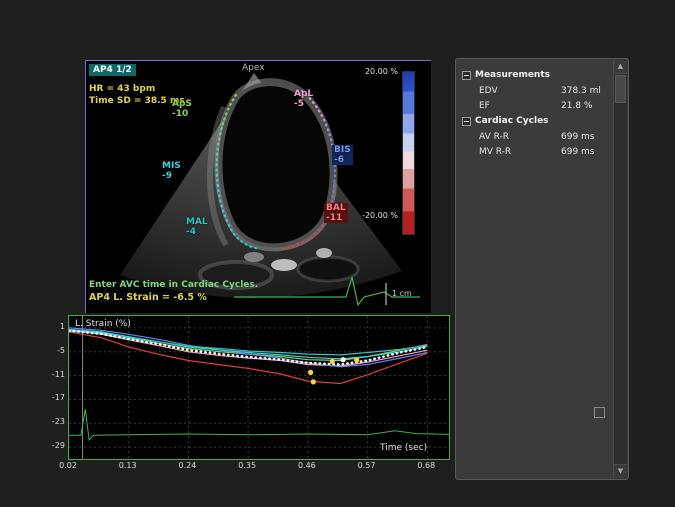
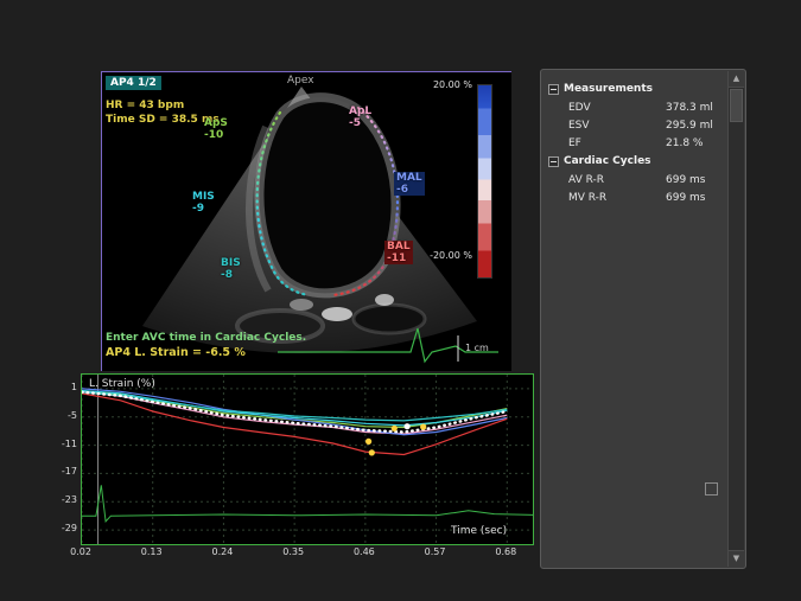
  AP4 1/2
  HR = 43 bpm
  Time SD = 38.5 ms
  Apex
  ApS
  -10
  ApL
  -5
- BIS
+ MAL
  -6
  MIS
  -9
- MAL
+ BIS
- -4
+ -8
  BAL
  -11
  20.00 %
  -20.00 %
  1 cm
  Enter AVC time in Cardiac Cycles.
  AP4 L. Strain = -6.5 %
  L. Strain (%)
  Time (sec)
  1
  -5
  -11
  -17
  -23
  -29
  0.02
  0.13
  0.24
  0.35
  0.46
  0.57
  0.68
  Measurements
  EDV
  378.3 ml
+ ESV
+ 295.9 ml
  EF
  21.8 %
  Cardiac Cycles
  AV R-R
  699 ms
  MV R-R
  699 ms
  ▲
  ▼
